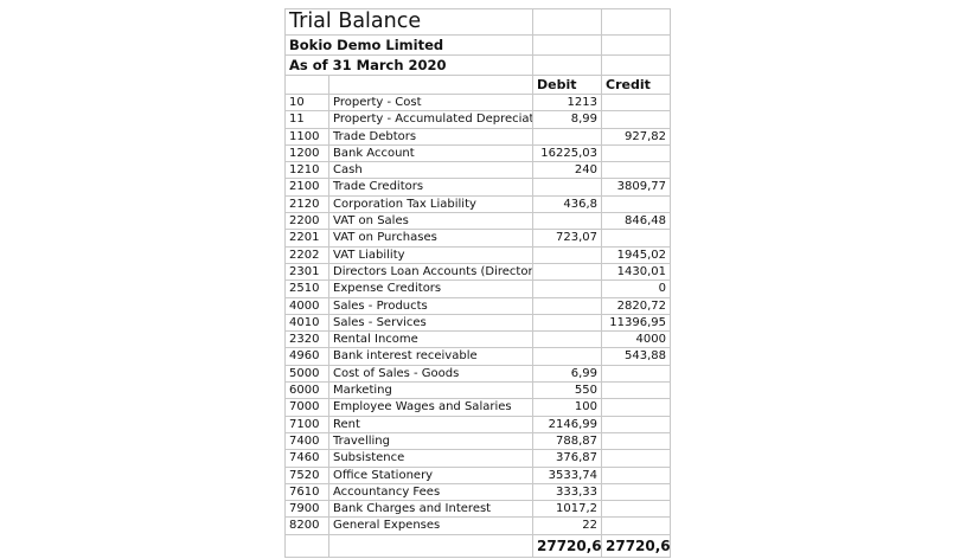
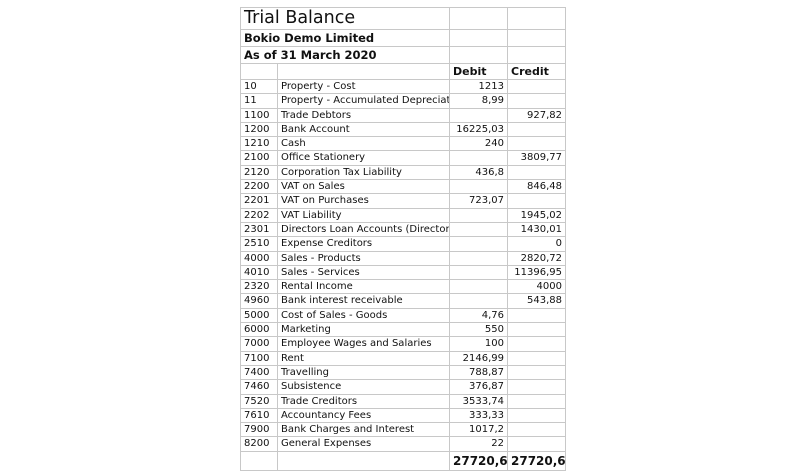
  Trial Balance
  Bokio Demo Limited
  As of 31 March 2020
  		Debit	Credit
  10	Property - Cost	1213
  11	Property - Accumulated Depreciat	8,99
  1100	Trade Debtors		927,82
  1200	Bank Account	16225,03
  1210	Cash	240
- 2100	Trade Creditors		3809,77
+ 2100	Office Stationery		3809,77
  2120	Corporation Tax Liability	436,8
  2200	VAT on Sales		846,48
  2201	VAT on Purchases	723,07
  2202	VAT Liability		1945,02
  2301	Directors Loan Accounts (Director		1430,01
  2510	Expense Creditors		0
  4000	Sales - Products		2820,72
  4010	Sales - Services		11396,95
  2320	Rental Income		4000
  4960	Bank interest receivable		543,88
- 5000	Cost of Sales - Goods	6,99
+ 5000	Cost of Sales - Goods	4,76
  6000	Marketing	550
  7000	Employee Wages and Salaries	100
  7100	Rent	2146,99
  7400	Travelling	788,87
  7460	Subsistence	376,87
- 7520	Office Stationery	3533,74
+ 7520	Trade Creditors	3533,74
  7610	Accountancy Fees	333,33
  7900	Bank Charges and Interest	1017,2
  8200	General Expenses	22
  		27720,6	27720,6
